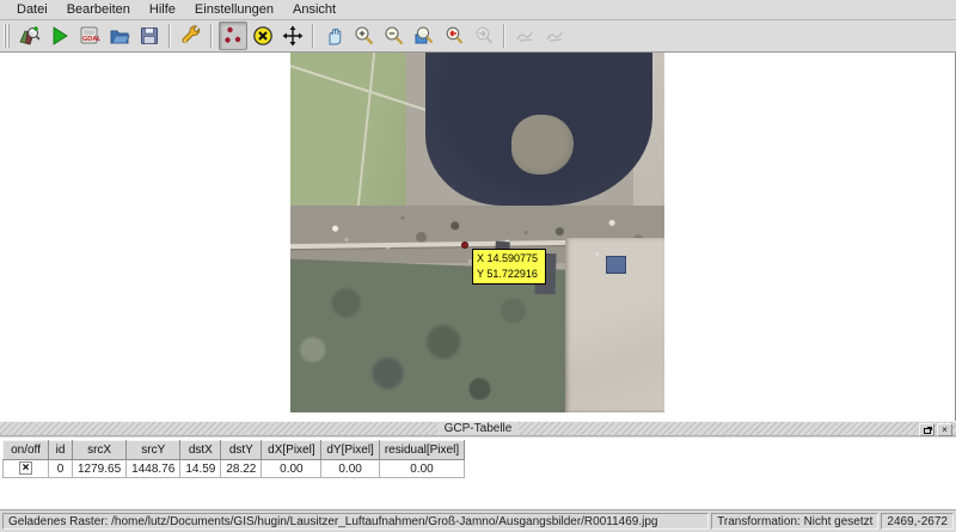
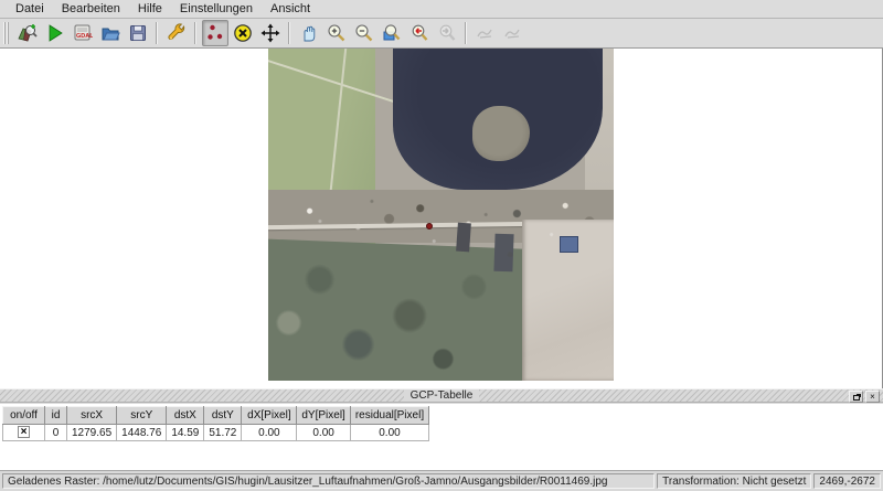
  Datei
  Bearbeiten
  Hilfe
  Einstellungen
  Ansicht
- X 14.590775
- Y 51.722916
  GCP-Tabelle
  ×
  on/off	id	srcX	srcY	dstX	dstY	dX[Pixel]	dY[Pixel]	residual[Pixel]
- ×	0	1279.65	1448.76	14.59	28.22	0.00	0.00	0.00
+ ×	0	1279.65	1448.76	14.59	51.72	0.00	0.00	0.00
  Geladenes Raster: /home/lutz/Documents/GIS/hugin/Lausitzer_Luftaufnahmen/Groß-Jamno/Ausgangsbilder/R0011469.jpg
  Transformation: Nicht gesetzt
  2469,-2672
